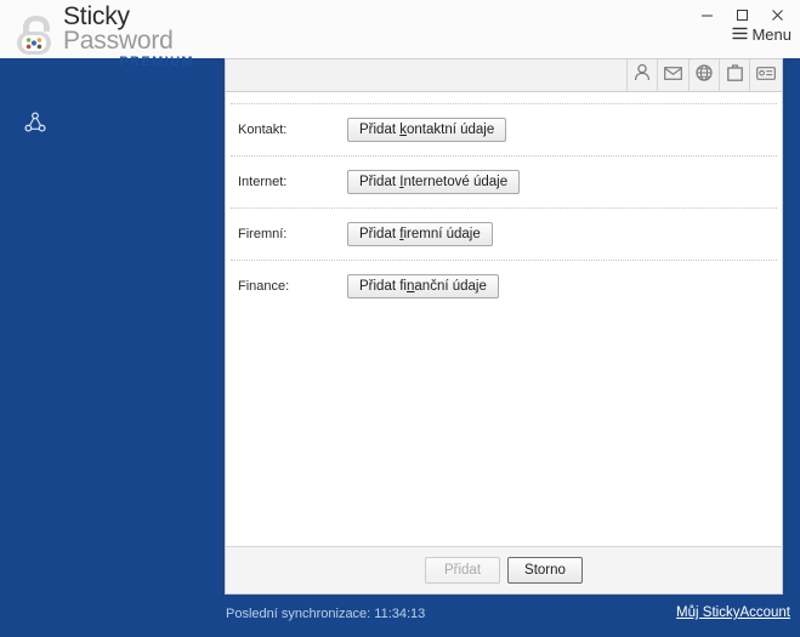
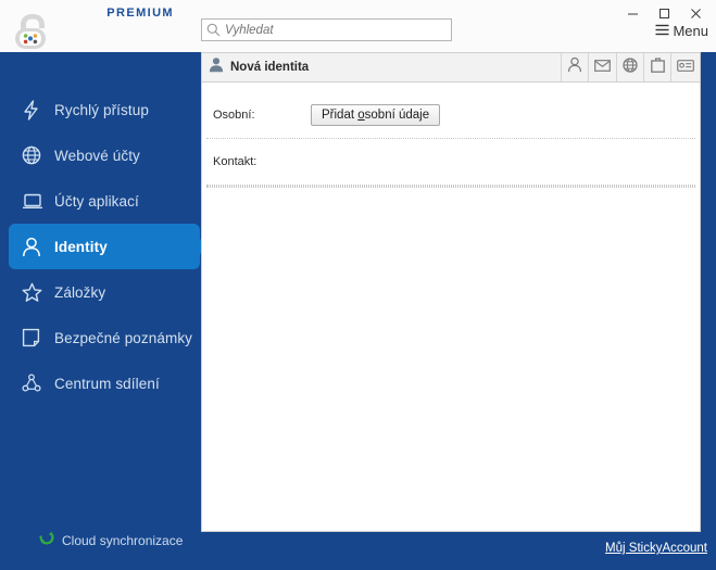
- Sticky
- Password
  PREMIUM
+ Rychlý přístup
+ Webové účty
+ Účty aplikací
+ Identity
+ Záložky
+ Bezpečné poznámky
+ Centrum sdílení
+ Cloud synchronizace
+ Vyhledat
  Menu
+ Nová identita
+ Osobní:
+ Přidat osobní údaje
  Kontakt:
- Přidat kontaktní údaje
- Internet:
- Přidat Internetové údaje
- Firemní:
- Přidat firemní údaje
- Finance:
- Přidat finanční údaje
- Přidat
- Storno
- Poslední synchronizace: 11:34:13
  Můj StickyAccount
